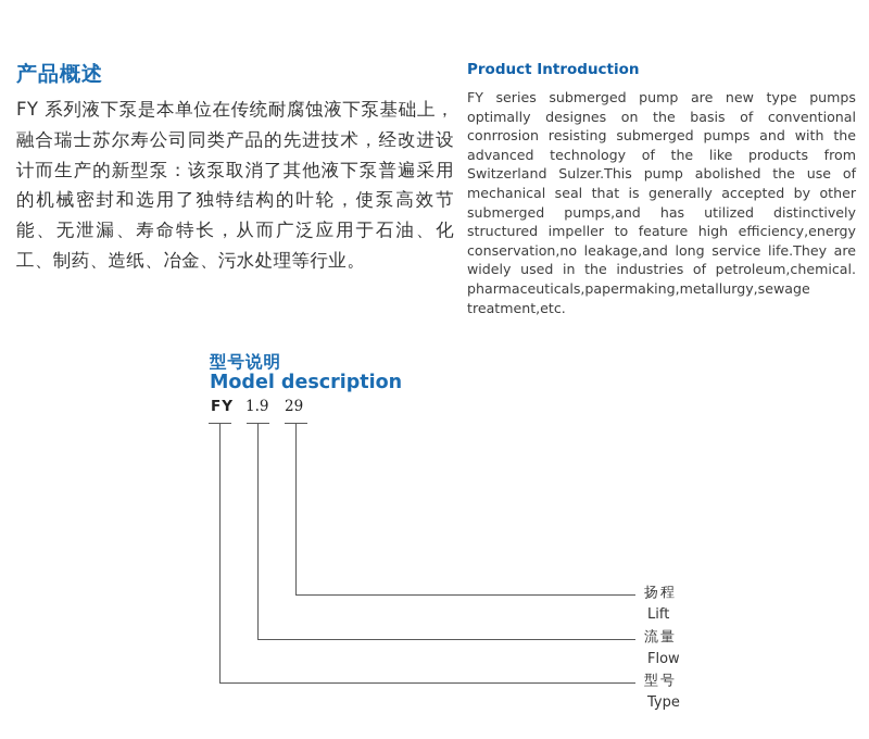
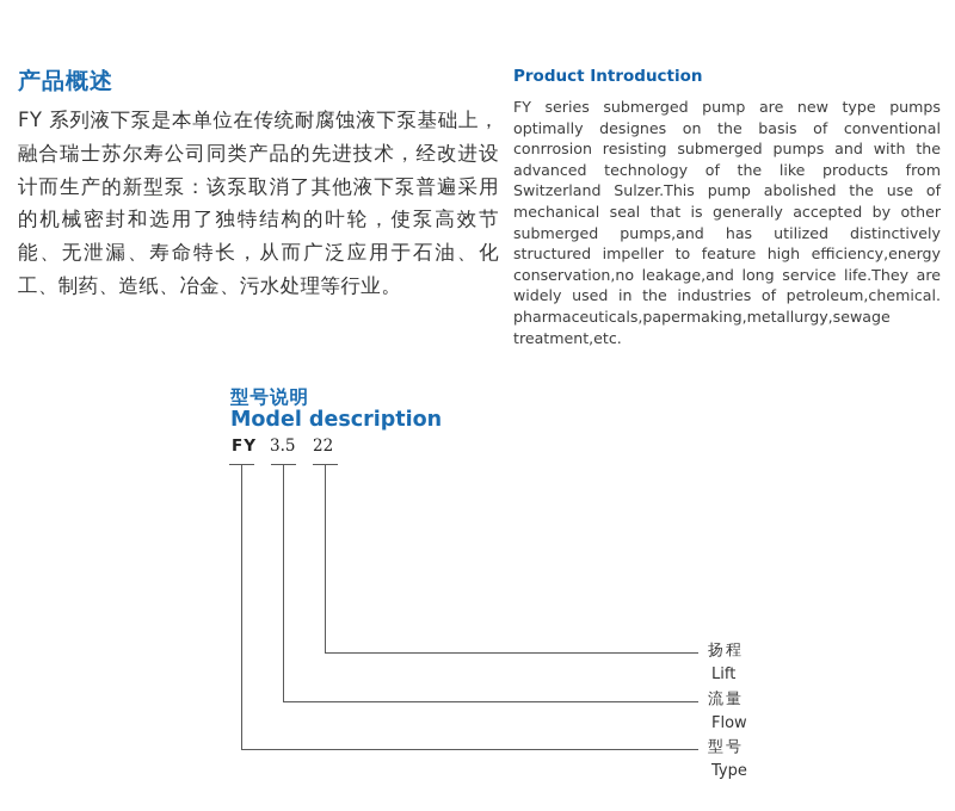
  产品概述
  FY 系列液下泵是本单位在传统耐腐蚀液下泵基础上，融合瑞士苏尔寿公司同类产品的先进技术，经改进设计而生产的新型泵：该泵取消了其他液下泵普遍采用的机械密封和选用了独特结构的叶轮，使泵高效节能、无泄漏、寿命特长，从而广泛应用于石油、化工、制药、造纸、冶金、污水处理等行业。
  Product Introduction
  FY series submerged pump are new type pumps optimally designes on the basis of conventional conrrosion resisting submerged pumps and with the advanced technology of the like products from Switzerland Sulzer.This pump abolished the use of mechanical seal that is generally accepted by other submerged pumps,and has utilized distinctively structured impeller to feature high efficiency,energy conservation,no leakage,and long service life.They are widely used in the industries of petroleum,chemical. pharmaceuticals,papermaking,metallurgy,sewage treatment,etc.
  型号说明
  Model description
  FY
- 1.9
+ 3.5
- 29
+ 22
  扬程
  Lift
  流量
  Flow
  型号
  Type
